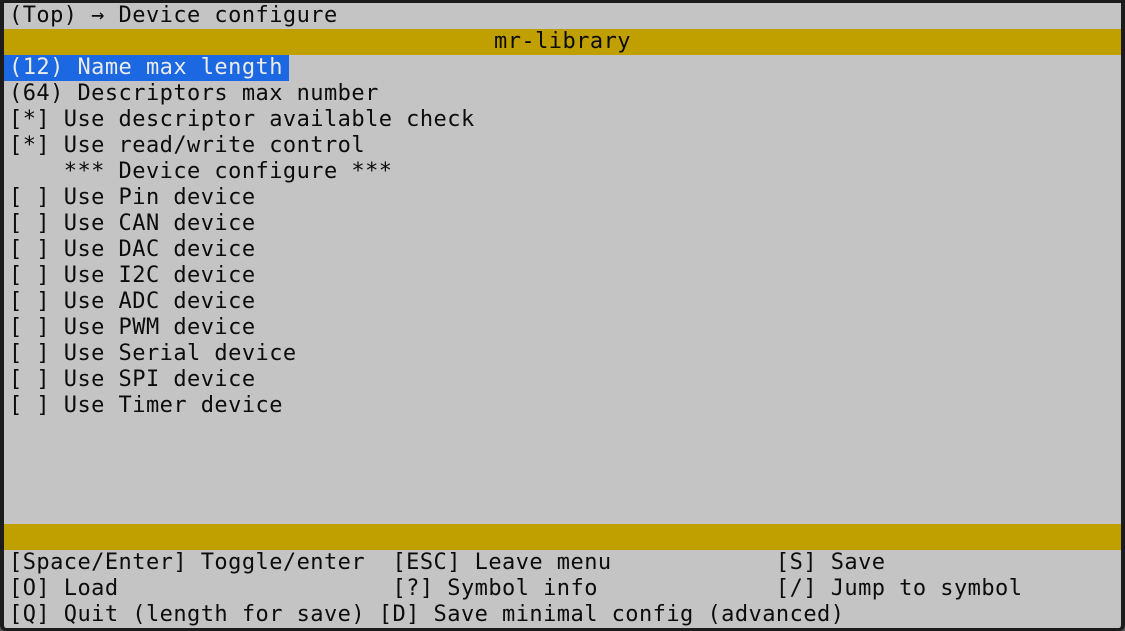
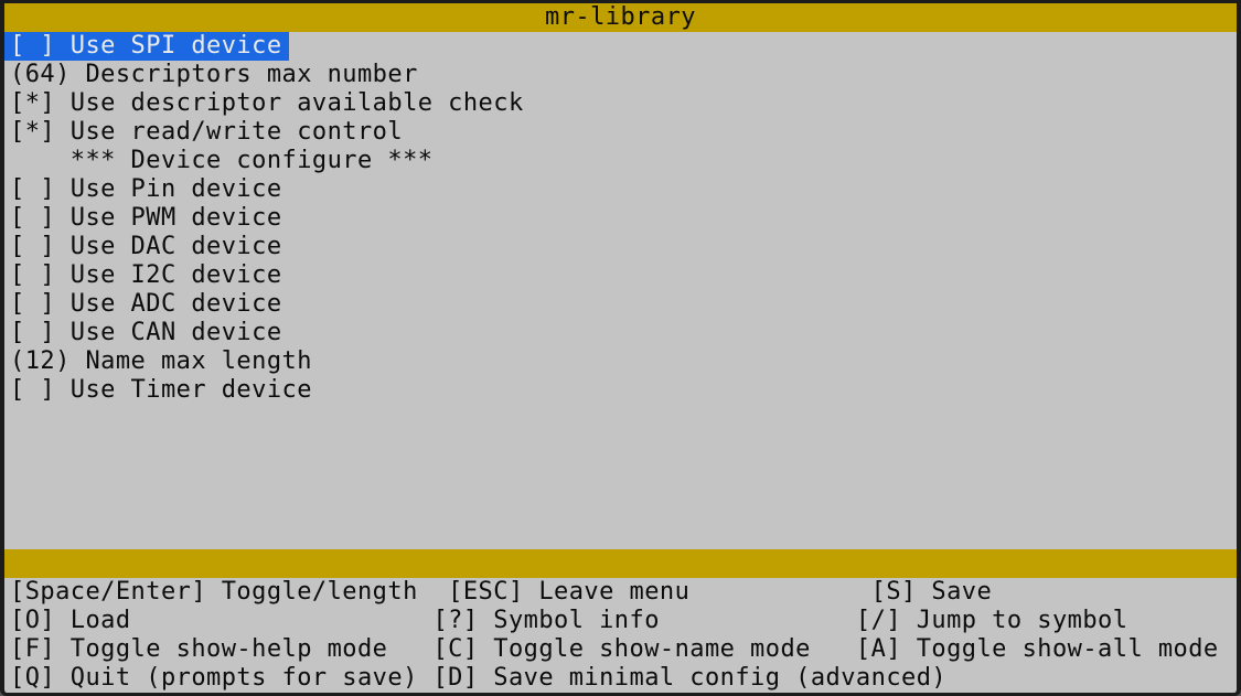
- (Top) → Device configure
  mr-library
- (12) Name max length
+ [ ] Use SPI device
  (64) Descriptors max number
  [*] Use descriptor available check
  [*] Use read/write control
  *** Device configure ***
  [ ] Use Pin device
- [ ] Use CAN device
+ [ ] Use PWM device
  [ ] Use DAC device
  [ ] Use I2C device
  [ ] Use ADC device
- [ ] Use PWM device
+ [ ] Use CAN device
- [ ] Use Serial device
- [ ] Use SPI device
+ (12) Name max length
  [ ] Use Timer device
- [Space/Enter] Toggle/enter [ESC] Leave menu [S] Save
+ [Space/Enter] Toggle/length [ESC] Leave menu [S] Save
  [O] Load [?] Symbol info [/] Jump to symbol
+ [F] Toggle show-help mode [C] Toggle show-name mode [A] Toggle show-all mode
- [Q] Quit (length for save) [D] Save minimal config (advanced)
+ [Q] Quit (prompts for save) [D] Save minimal config (advanced)
